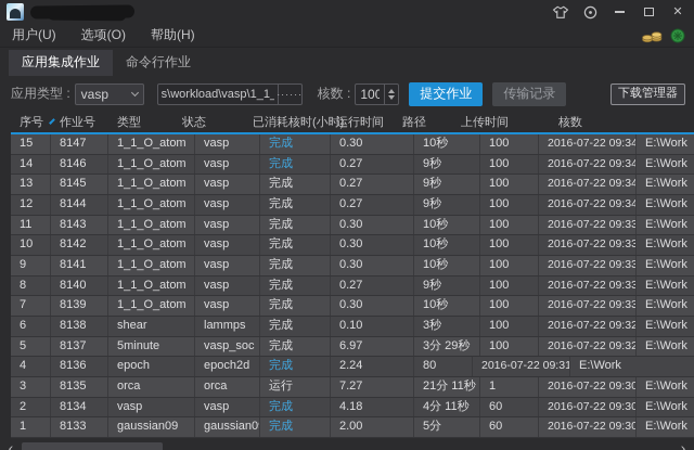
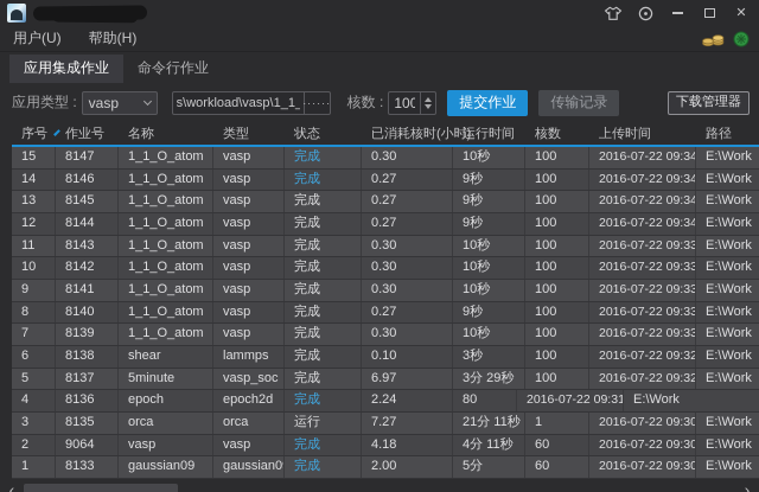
  ✕
  用户(U)
- 选项(O)
  帮助(H)
  应用集成作业
  命令行作业
  应用类型 :
  vasp
  s\workload\vasp\1_1_
  ······
  核数 :
  100
  提交作业
  传输记录
  下载管理器
  序号
  作业号
+ 名称
  类型
  状态
  已消耗核时(小时)
  运行时间
- 路径
+ 核数
  上传时间
- 核数
+ 路径
  15
  8147
  1_1_O_atom
  vasp
  完成
  0.30
  10秒
  100
  2016-07-22 09:34
  E:\Work
  14
  8146
  1_1_O_atom
  vasp
  完成
  0.27
  9秒
  100
  2016-07-22 09:34
  E:\Work
  13
  8145
  1_1_O_atom
  vasp
  完成
  0.27
  9秒
  100
  2016-07-22 09:34
  E:\Work
  12
  8144
  1_1_O_atom
  vasp
  完成
  0.27
  9秒
  100
  2016-07-22 09:34
  E:\Work
  11
  8143
  1_1_O_atom
  vasp
  完成
  0.30
  10秒
  100
  2016-07-22 09:33
  E:\Work
  10
  8142
  1_1_O_atom
  vasp
  完成
  0.30
  10秒
  100
  2016-07-22 09:33
  E:\Work
  9
  8141
  1_1_O_atom
  vasp
  完成
  0.30
  10秒
  100
  2016-07-22 09:33
  E:\Work
  8
  8140
  1_1_O_atom
  vasp
  完成
  0.27
  9秒
  100
  2016-07-22 09:33
  E:\Work
  7
  8139
  1_1_O_atom
  vasp
  完成
  0.30
  10秒
  100
  2016-07-22 09:33
  E:\Work
  6
  8138
  shear
  lammps
  完成
  0.10
  3秒
  100
  2016-07-22 09:32
  E:\Work
  5
  8137
  5minute
  vasp_soc
  完成
  6.97
  3分 29秒
  100
  2016-07-22 09:32
  E:\Work
  4
  8136
  epoch
  epoch2d
  完成
  2.24
  80
  2016-07-22 09:31
  E:\Work
  3
  8135
  orca
  orca
  运行
  7.27
  21分 11秒
  1
  2016-07-22 09:30
  E:\Work
  2
- 8134
+ 9064
  vasp
  vasp
  完成
  4.18
  4分 11秒
  60
  2016-07-22 09:30
  E:\Work
  1
  8133
  gaussian09
  gaussian0
  完成
  2.00
  5分
  60
  2016-07-22 09:30
  E:\Work
  ‹
  ›
